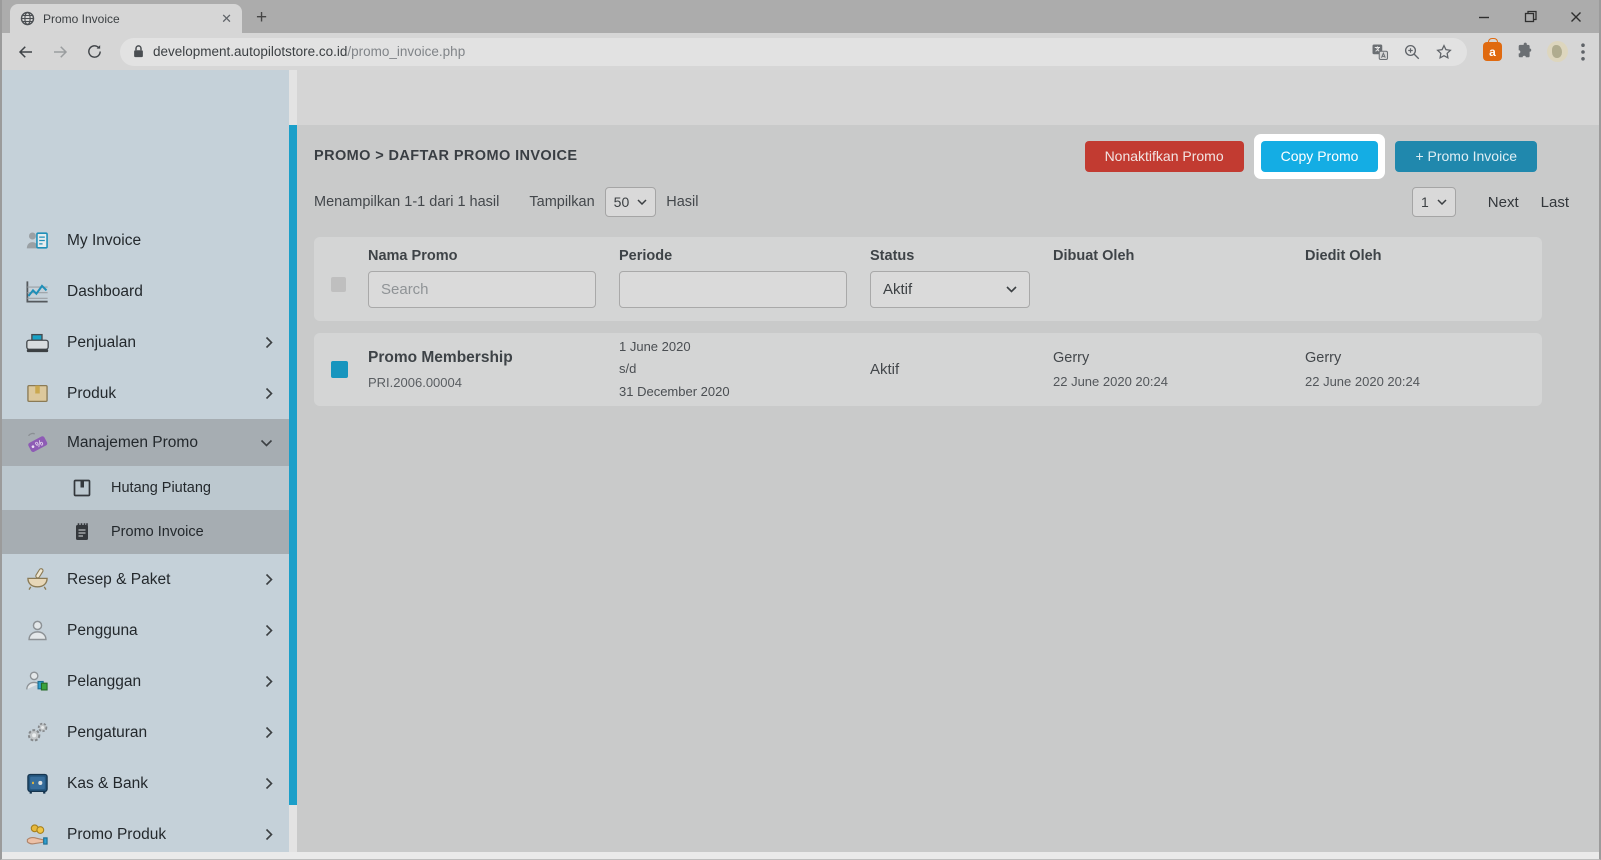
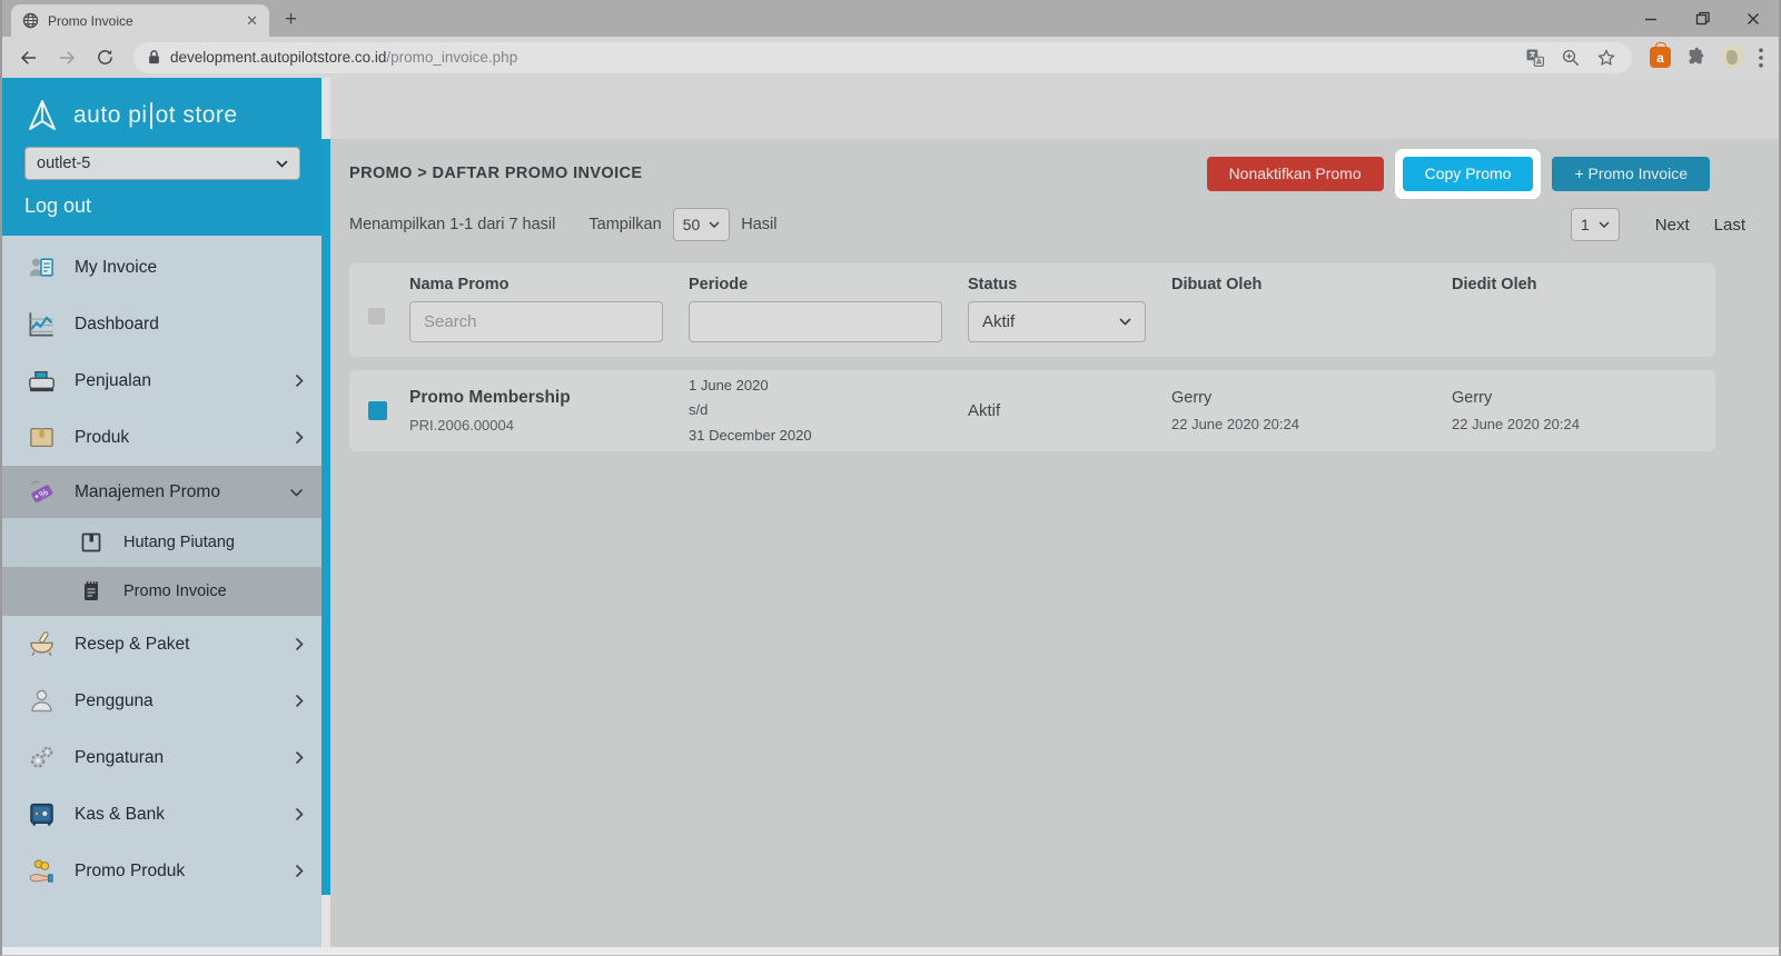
  Promo Invoice
  ✕
  +
  development.autopilotstore.co.id/promo_invoice.php
  a
+ auto pi
+ ot store
+ outlet-5
+ Log out
  My Invoice
  Dashboard
  Penjualan
  Produk
  Manajemen Promo
  Hutang Piutang
  Promo Invoice
  Resep & Paket
  Pengguna
- Pelanggan
  Pengaturan
  Kas & Bank
  Promo Produk
  PROMO > DAFTAR PROMO INVOICE
  Nonaktifkan Promo
  Copy Promo
  + Promo Invoice
- Menampilkan 1-1 dari 1 hasil
+ Menampilkan 1-1 dari 7 hasil
  Tampilkan
  50
  Hasil
  1
  Next
  Last
  Nama Promo
  Search
  Periode
  Status
  Aktif
  Dibuat Oleh
  Diedit Oleh
  Promo Membership
  PRI.2006.00004
  1 June 2020
  s/d
  31 December 2020
  Aktif
  Gerry
  22 June 2020 20:24
  Gerry
  22 June 2020 20:24
